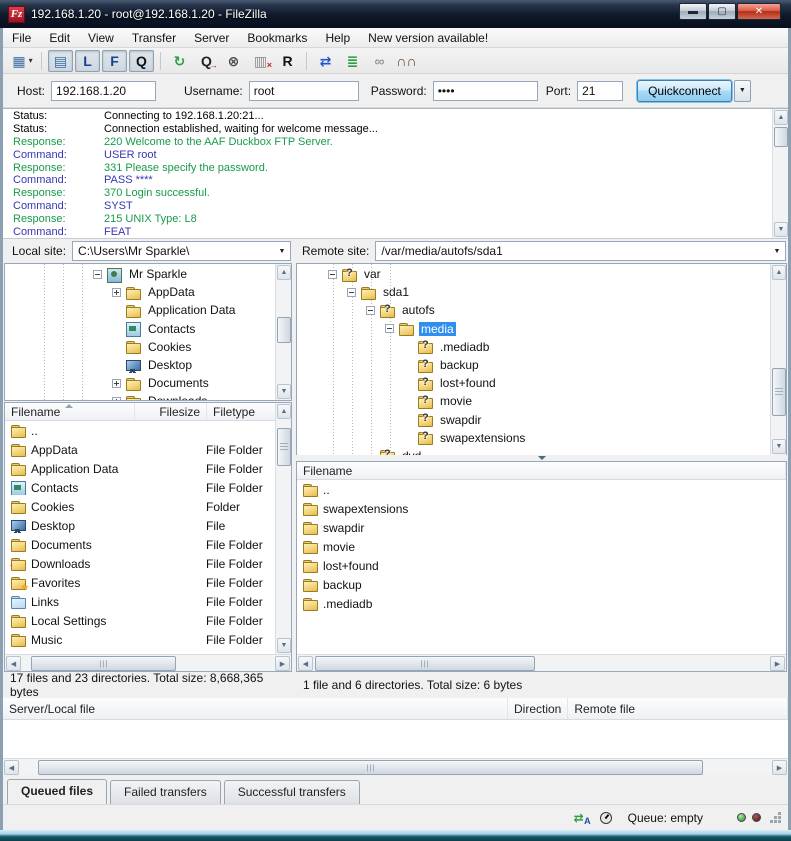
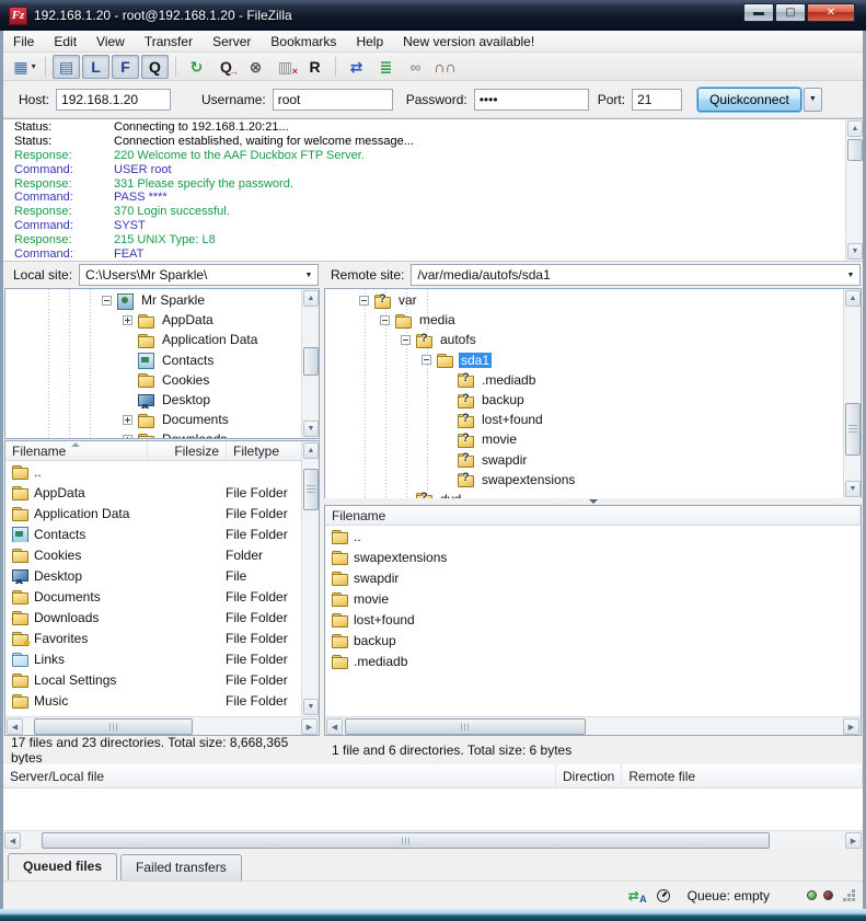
  Fz
  192.168.1.20 - root@192.168.1.20 - FileZilla
  ▬
  ▢
  ✕
  File
  Edit
  View
  Transfer
  Server
  Bookmarks
  Help
  New version available!
  ▦
  ▾
  ▤
  L
  F
  Q
  ↻
  Q
  →
  ⊗
  ▥
  ×
  R
  ⇄
  ≣
  ∞
  ∩∩
  Host:
  192.168.1.20
  Username:
  root
  Password:
  ••••
  Port:
  21
  Quickconnect
  Status:
  Connecting to 192.168.1.20:21...
  Status:
  Connection established, waiting for welcome message...
  Response:
  220 Welcome to the AAF Duckbox FTP Server.
  Command:
  USER root
  Response:
  331 Please specify the password.
  Command:
  PASS ****
  Response:
  370 Login successful.
  Command:
  SYST
  Response:
  215 UNIX Type: L8
  Command:
  FEAT
  Local site:
  C:\Users\Mr Sparkle\
  Remote site:
  /var/media/autofs/sda1
  Mr Sparkle
  AppData
  Application Data
  Contacts
  Cookies
  Desktop
  Documents
  ?
  var
- sda1
+ media
  ?
  autofs
- media
+ sda1
  ?
  .mediadb
  ?
  backup
  ?
  lost+found
  ?
  movie
  ?
  swapdir
  ?
  swapextensions
  ?
  Filename
  Filesize
  Filetype
  ..
  AppData
  File Folder
  Application Data
  File Folder
  Contacts
  File Folder
  Cookies
  Folder
  Desktop
  File
  Documents
  File Folder
  ↓
  Downloads
  File Folder
  ★
  Favorites
  File Folder
  Links
  File Folder
  Local Settings
  File Folder
  Music
  File Folder
  Filename
  ..
  swapextensions
  swapdir
  movie
  lost+found
  backup
  .mediadb
  17 files and 23 directories. Total size: 8,668,365 bytes
  1 file and 6 directories. Total size: 6 bytes
  Server/Local file
  Direction
  Remote file
  Queued files
  Failed transfers
- Successful transfers
  ⇄
  A
  Queue: empty
